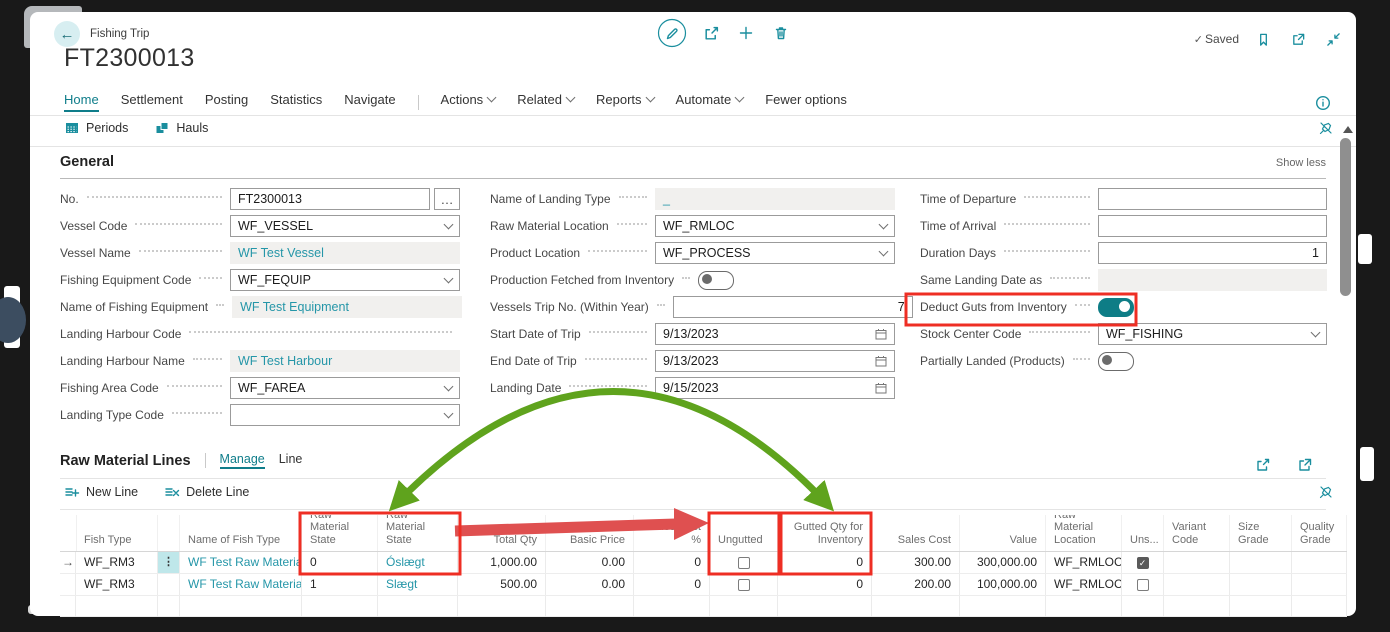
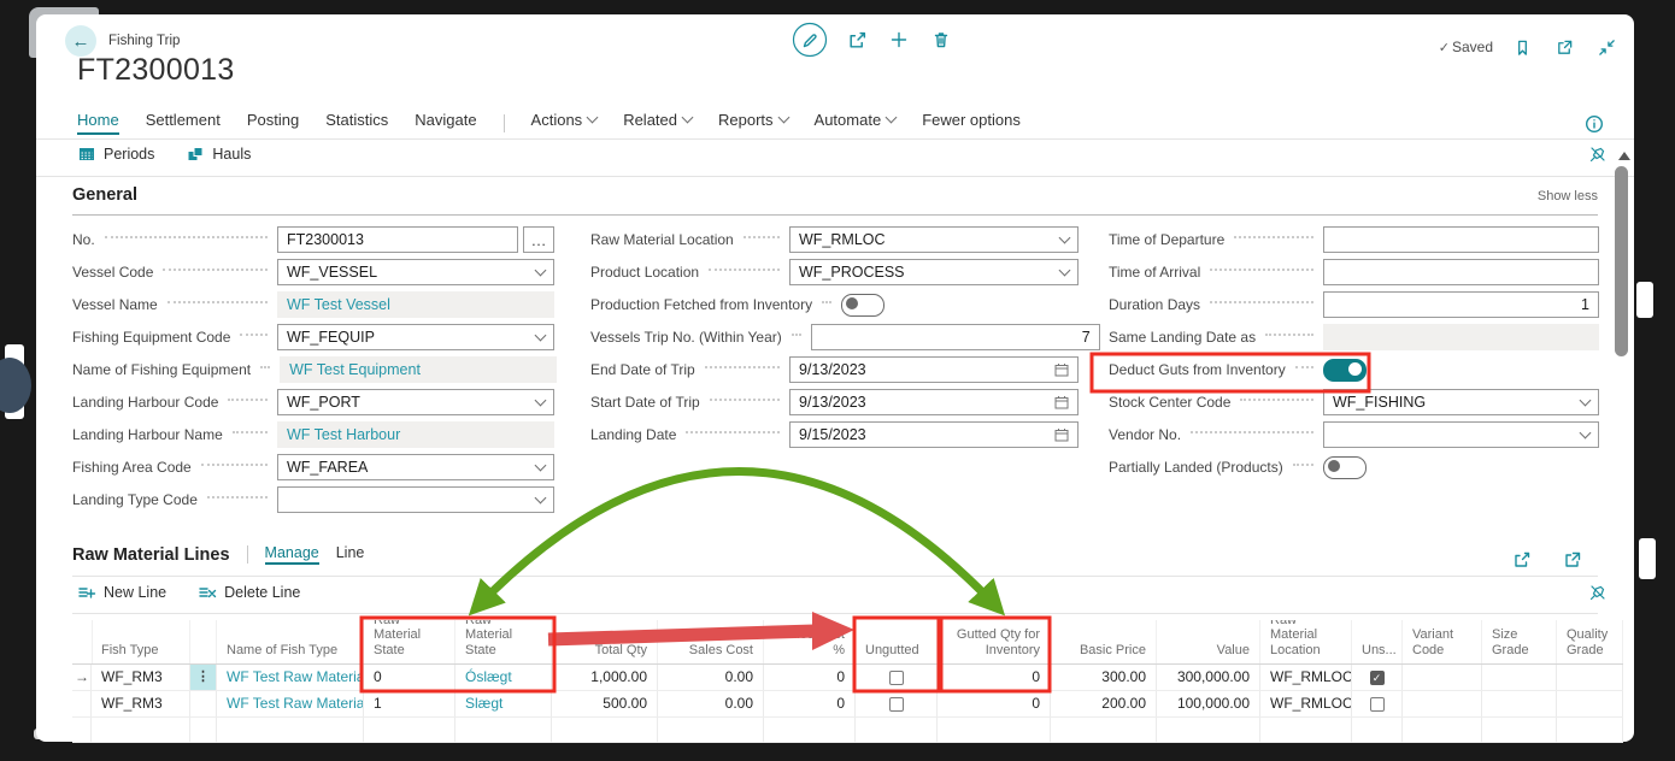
  ←
  Fishing Trip
  ✓
  Saved
  FT2300013
  Home
  Settlement
  Posting
  Statistics
  Navigate
  Actions
  Related
  Reports
  Automate
  Fewer options
  Periods
  Hauls
  General
  Show less
  No.
  FT2300013
  …
  Vessel Code
  WF_VESSEL
  Vessel Name
  WF Test Vessel
  Fishing Equipment Code
  WF_FEQUIP
  Name of Fishing Equipment
  WF Test Equipment
  Landing Harbour Code
+ WF_PORT
  Landing Harbour Name
  WF Test Harbour
  Fishing Area Code
  WF_FAREA
  Landing Type Code
- Name of Landing Type
- _
  Raw Material Location
  WF_RMLOC
  Product Location
  WF_PROCESS
  Production Fetched from Inventory
  Vessels Trip No. (Within Year)
  7
- Start Date of Trip
+ End Date of Trip
  9/13/2023
- End Date of Trip
+ Start Date of Trip
  9/13/2023
  Landing Date
  9/15/2023
  Time of Departure
  Time of Arrival
  Duration Days
  1
  Same Landing Date as
  Deduct Guts from Inventory
  Stock Center Code
  WF_FISHING
+ Vendor No.
  Partially Landed (Products)
  Raw Material Lines
  Manage
  Line
  New Line
  Delete Line
  Fish Type
  Name of Fish Type
  Material State
  Total Qty
- Basic Price
+ Sales Cost
  Ungutted
  Gutted Qty for Inventory
- Sales Cost
+ Basic Price
  Value
  Raw Material Location
  Uns...
  Variant Code
  Size Grade
  Quality Grade
  →
  WF_RM3
  ⋮
  WF Test Raw Materi
  0
  Óslægt
  1,000.00
  0.00
  0
  0
  300.00
  300,000.00
  WF_RMLOC
  WF_RM3
  WF Test Raw Materia
  1
  Slægt
  500.00
  0.00
  0
  0
  200.00
  100,000.00
  WF_RMLOC
